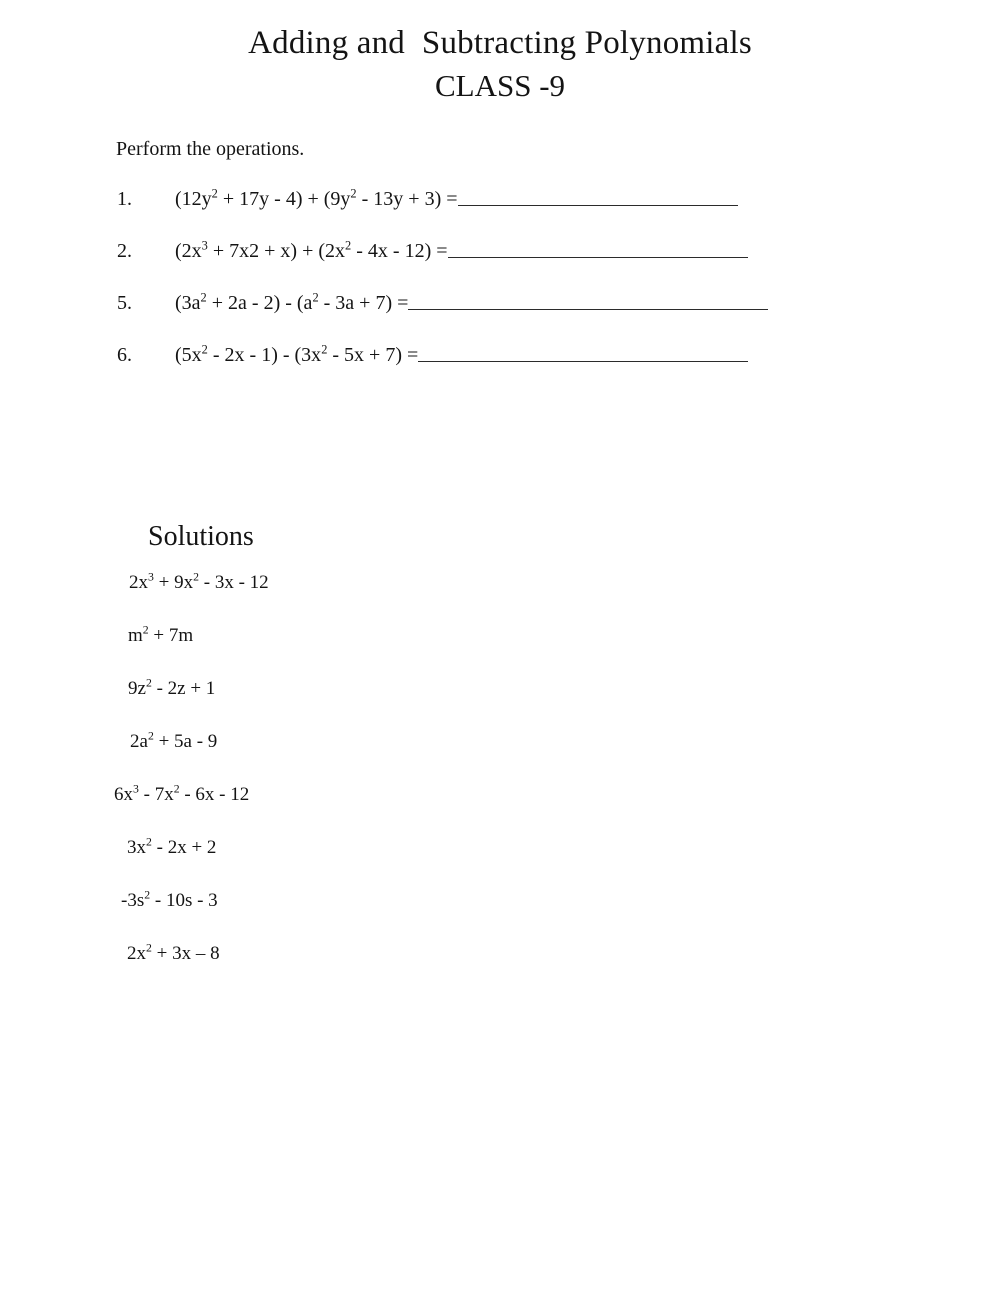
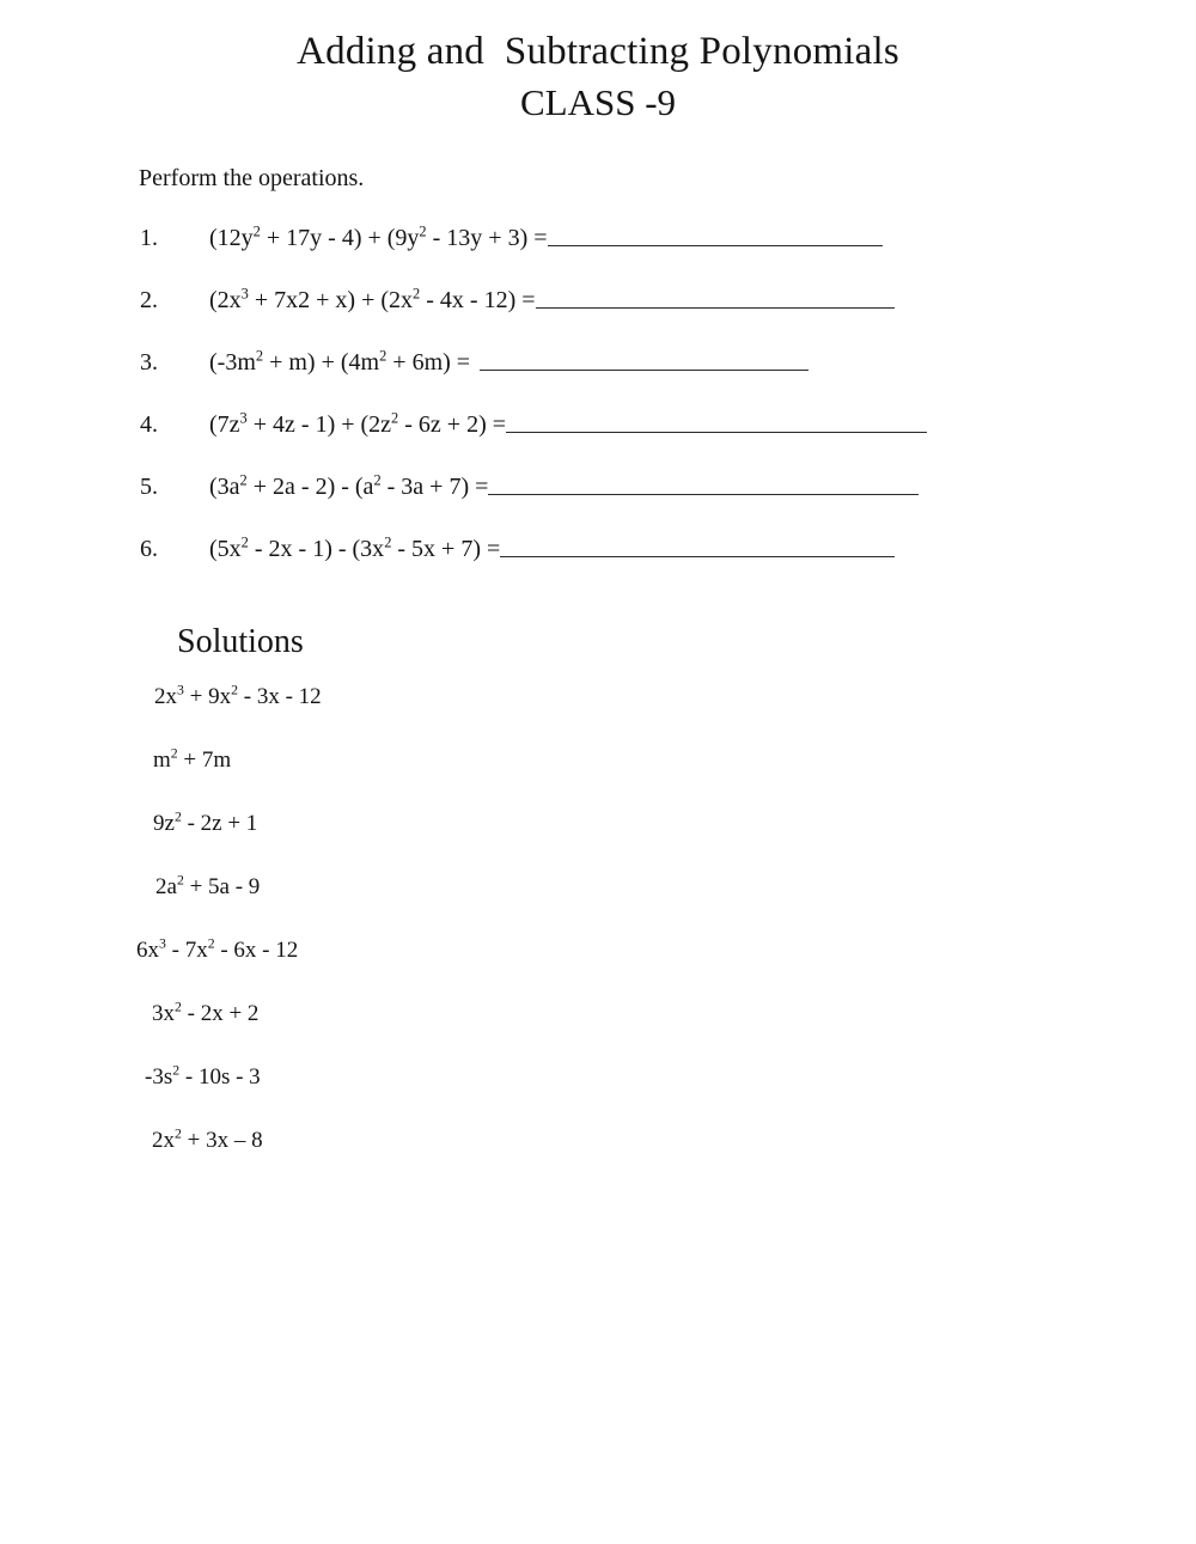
  Adding and Subtracting Polynomials
  CLASS -9
  Perform the operations.
  1.
  (12y2 + 17y - 4) + (9y2 - 13y + 3) =
  2.
  (2x3 + 7x2 + x) + (2x2 - 4x - 12) =
+ 3.
+ (-3m2 + m) + (4m2 + 6m) =
+ 4.
+ (7z3 + 4z - 1) + (2z2 - 6z + 2) =
  5.
  (3a2 + 2a - 2) - (a2 - 3a + 7) =
  6.
  (5x2 - 2x - 1) - (3x2 - 5x + 7) =
  Solutions
  2x3 + 9x2 - 3x - 12
  m2 + 7m
  9z2 - 2z + 1
  2a2 + 5a - 9
  6x3 - 7x2 - 6x - 12
  3x2 - 2x + 2
  -3s2 - 10s - 3
  2x2 + 3x – 8
